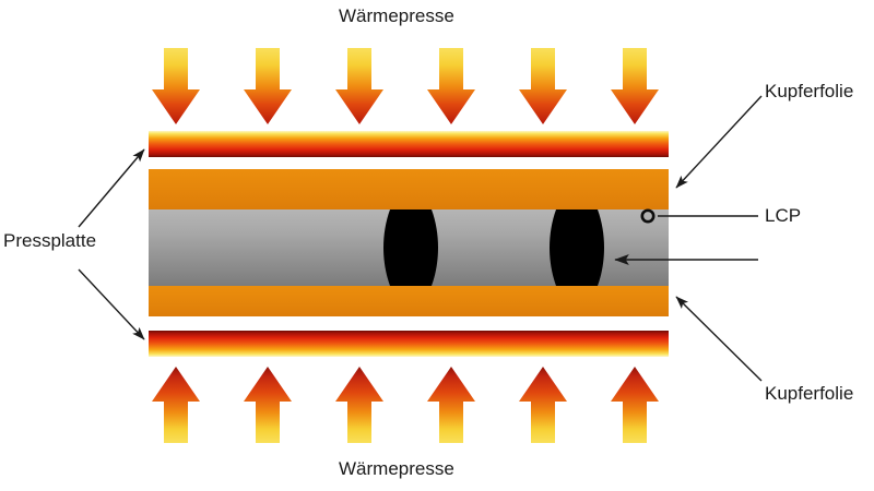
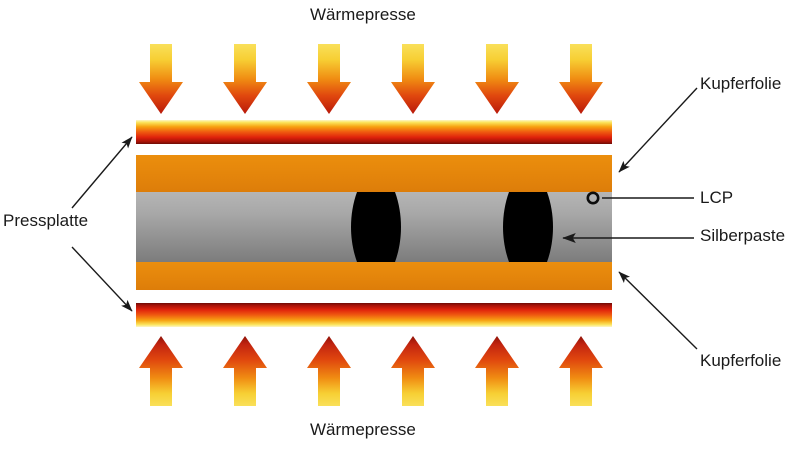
  Wärmepresse
  Wärmepresse
  Kupferfolie
  Kupferfolie
  LCP
+ Silberpaste
  Pressplatte
